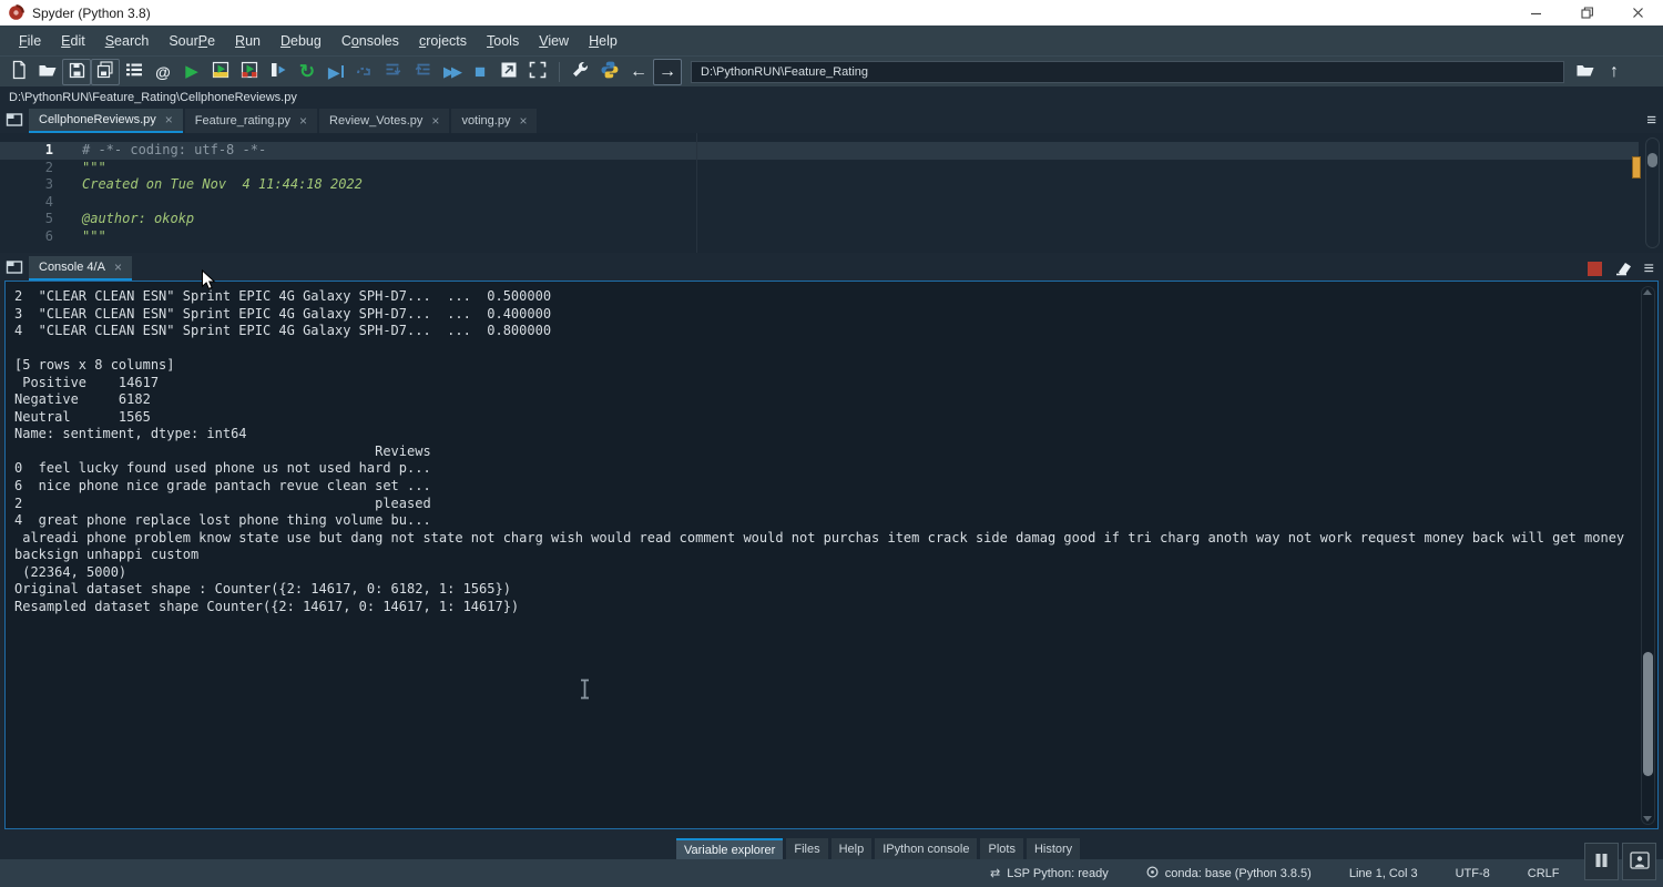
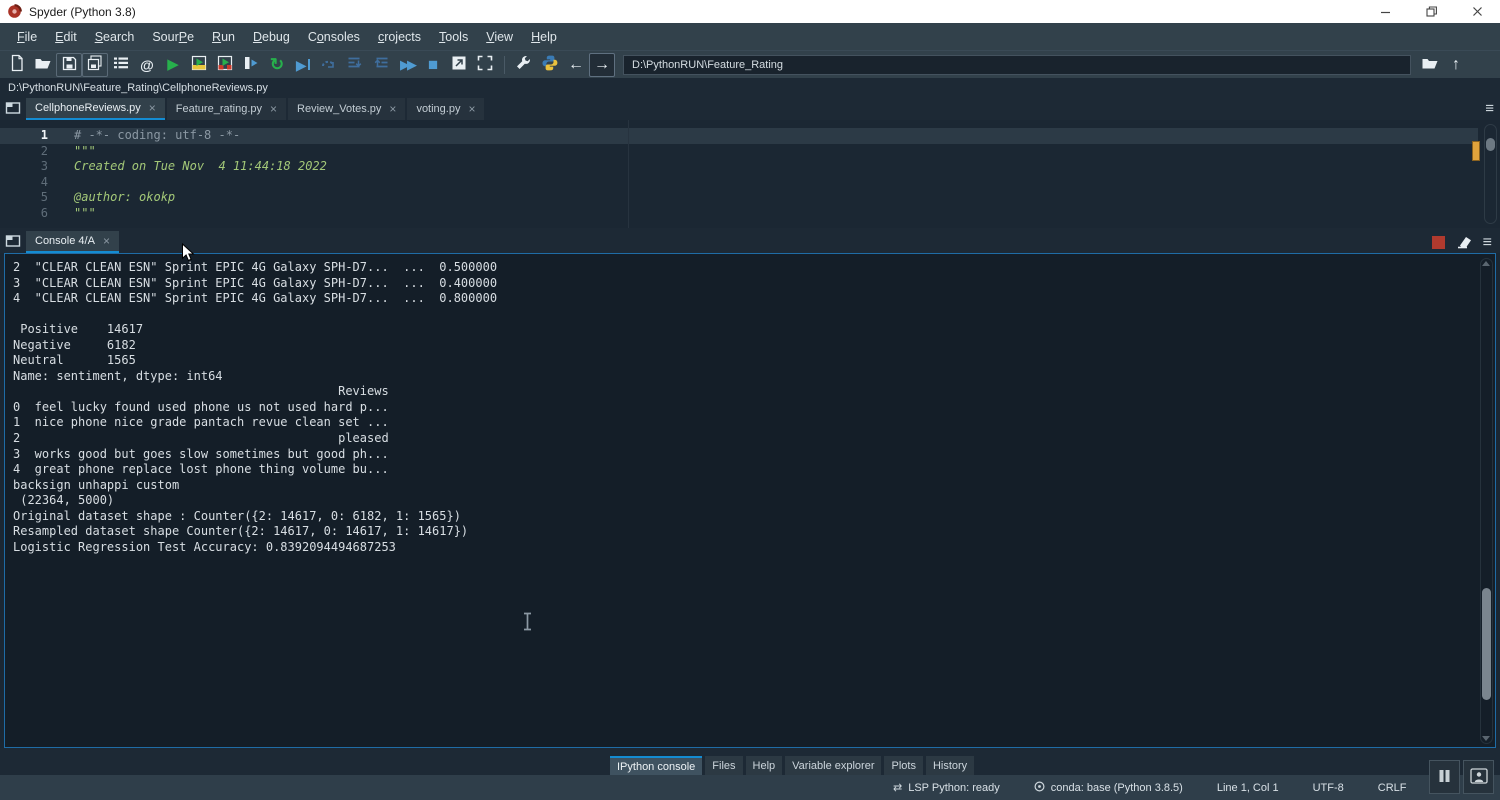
  Spyder (Python 3.8)
  File
  Edit
  Search
  SourPe
  Run
  Debug
  Consoles
  crojects
  Tools
  View
  Help
  @
  ▶
  ↻
  ▶
  ▶▶
  ■
  ←
  →
  D:\PythonRUN\Feature_Rating
  ↑
  D:\PythonRUN\Feature_Rating\CellphoneReviews.py
  CellphoneReviews.py
  ×
  Feature_rating.py
  ×
  Review_Votes.py
  ×
  voting.py
  ×
  ≡
  1
  # -*- coding: utf-8 -*-
  2
  """
  3
  Created on Tue Nov 4 11:44:18 2022
  4
  5
  @author: okokp
  6
  """
  Console 4/A
  ×
  ≡
  2 "CLEAR CLEAN ESN" Sprint EPIC 4G Galaxy SPH-D7... ... 0.500000
  3 "CLEAR CLEAN ESN" Sprint EPIC 4G Galaxy SPH-D7... ... 0.400000
  4 "CLEAR CLEAN ESN" Sprint EPIC 4G Galaxy SPH-D7... ... 0.800000
- [5 rows x 8 columns]
  Positive 14617
  Negative 6182
  Neutral 1565
  Name: sentiment, dtype: int64
  Reviews
  0 feel lucky found used phone us not used hard p...
- 6 nice phone nice grade pantach revue clean set ...
+ 1 nice phone nice grade pantach revue clean set ...
  2 pleased
+ 3 works good but goes slow sometimes but good ph...
  4 great phone replace lost phone thing volume bu...
- alreadi phone problem know state use but dang not state not charg wish would read comment would not purchas item crack side damag good if tri charg anoth way not work request money back will get money
  backsign unhappi custom
  (22364, 5000)
  Original dataset shape : Counter({2: 14617, 0: 6182, 1: 1565})
  Resampled dataset shape Counter({2: 14617, 0: 14617, 1: 14617})
+ Logistic Regression Test Accuracy: 0.8392094494687253
- Variable explorer
+ IPython console
  Files
  Help
- IPython console
+ Variable explorer
  Plots
  History
  ⇄
  LSP Python: ready
  conda: base (Python 3.8.5)
- Line 1, Col 3
+ Line 1, Col 1
  UTF-8
  CRLF
